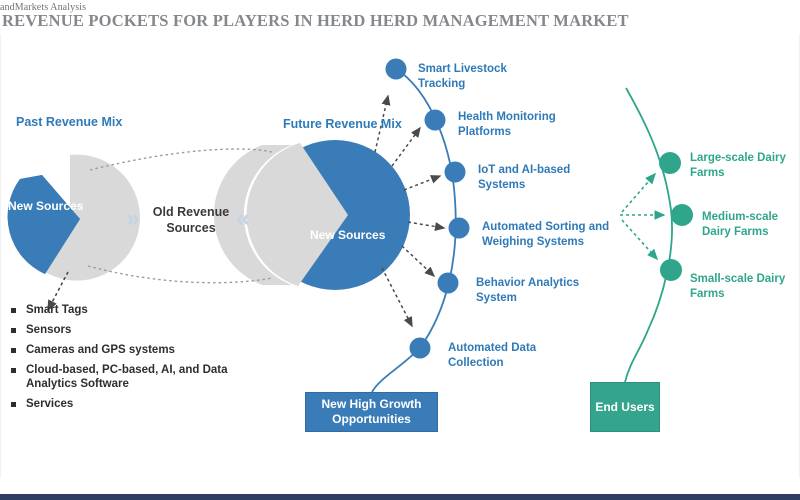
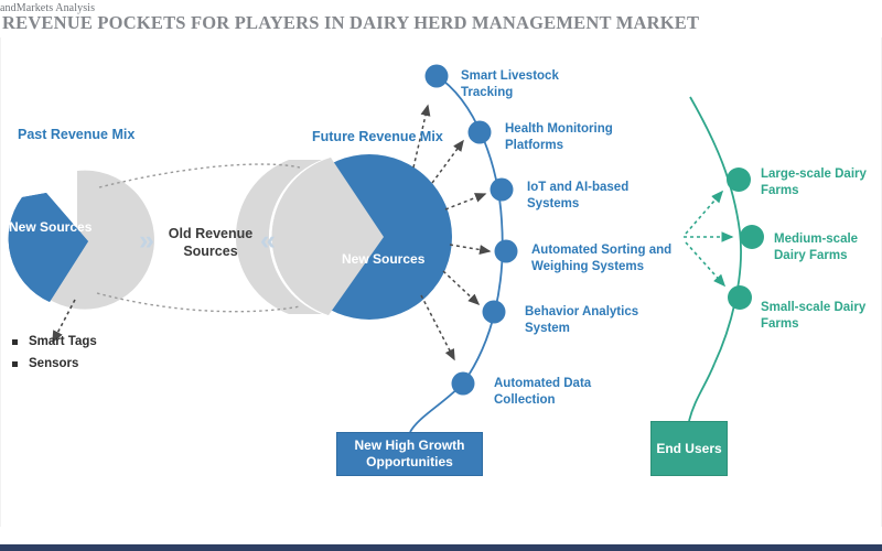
  andMarkets Analysis
- REVENUE POCKETS FOR PLAYERS IN HERD HERD MANAGEMENT MARKET
+ REVENUE POCKETS FOR PLAYERS IN DAIRY HERD MANAGEMENT MARKET
  Past Revenue Mix
  Future Revenue Mix
  New Sources
  New Sources
  »
  «
  Old Revenue Sources
  Smart Tags
  Sensors
- Cameras and GPS systems
- Cloud-based, PC-based, AI, and Data Analytics Software
- Services
  Smart Livestock Tracking
  Health Monitoring Platforms
  IoT and AI-based Systems
  Automated Sorting and Weighing Systems
  Behavior Analytics System
  Automated Data Collection
  Large-scale Dairy Farms
  Medium-scale Dairy Farms
  Small-scale Dairy Farms
  New High Growth Opportunities
  End Users
